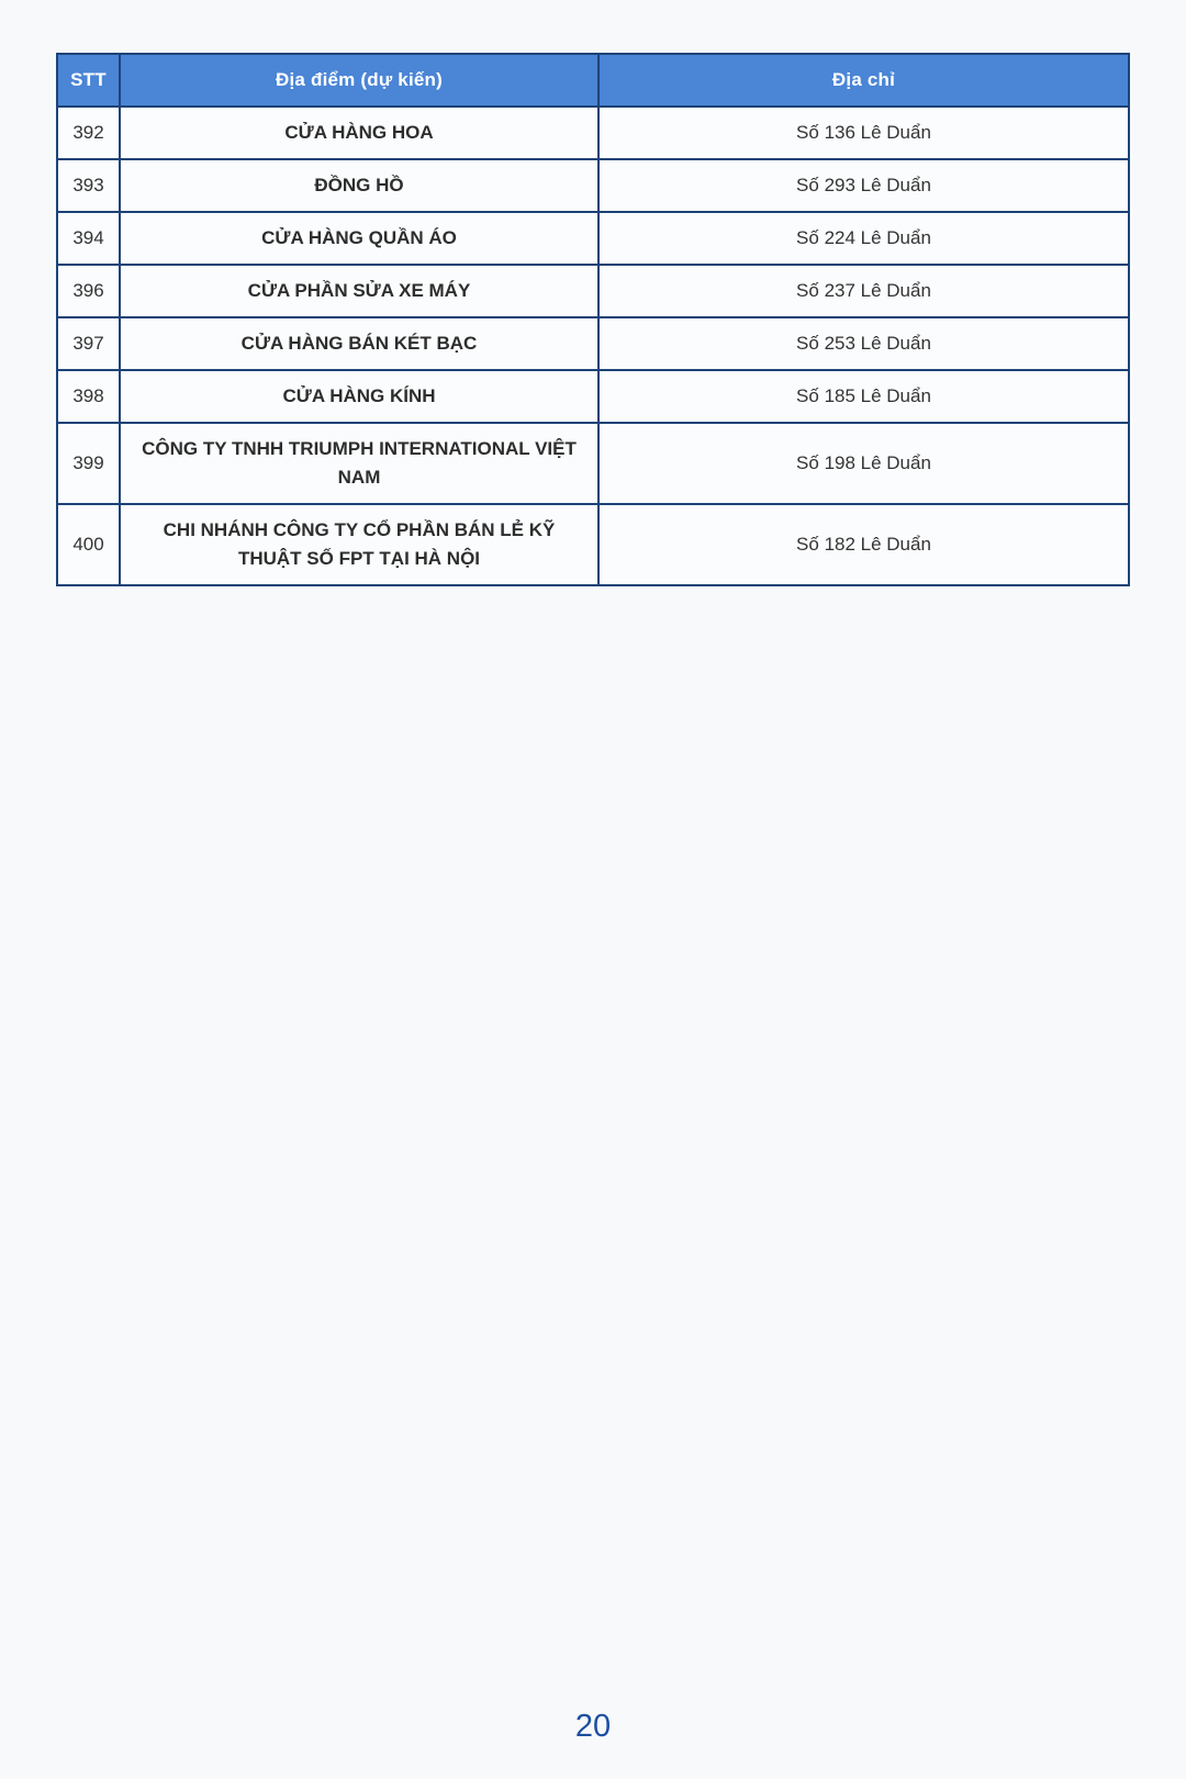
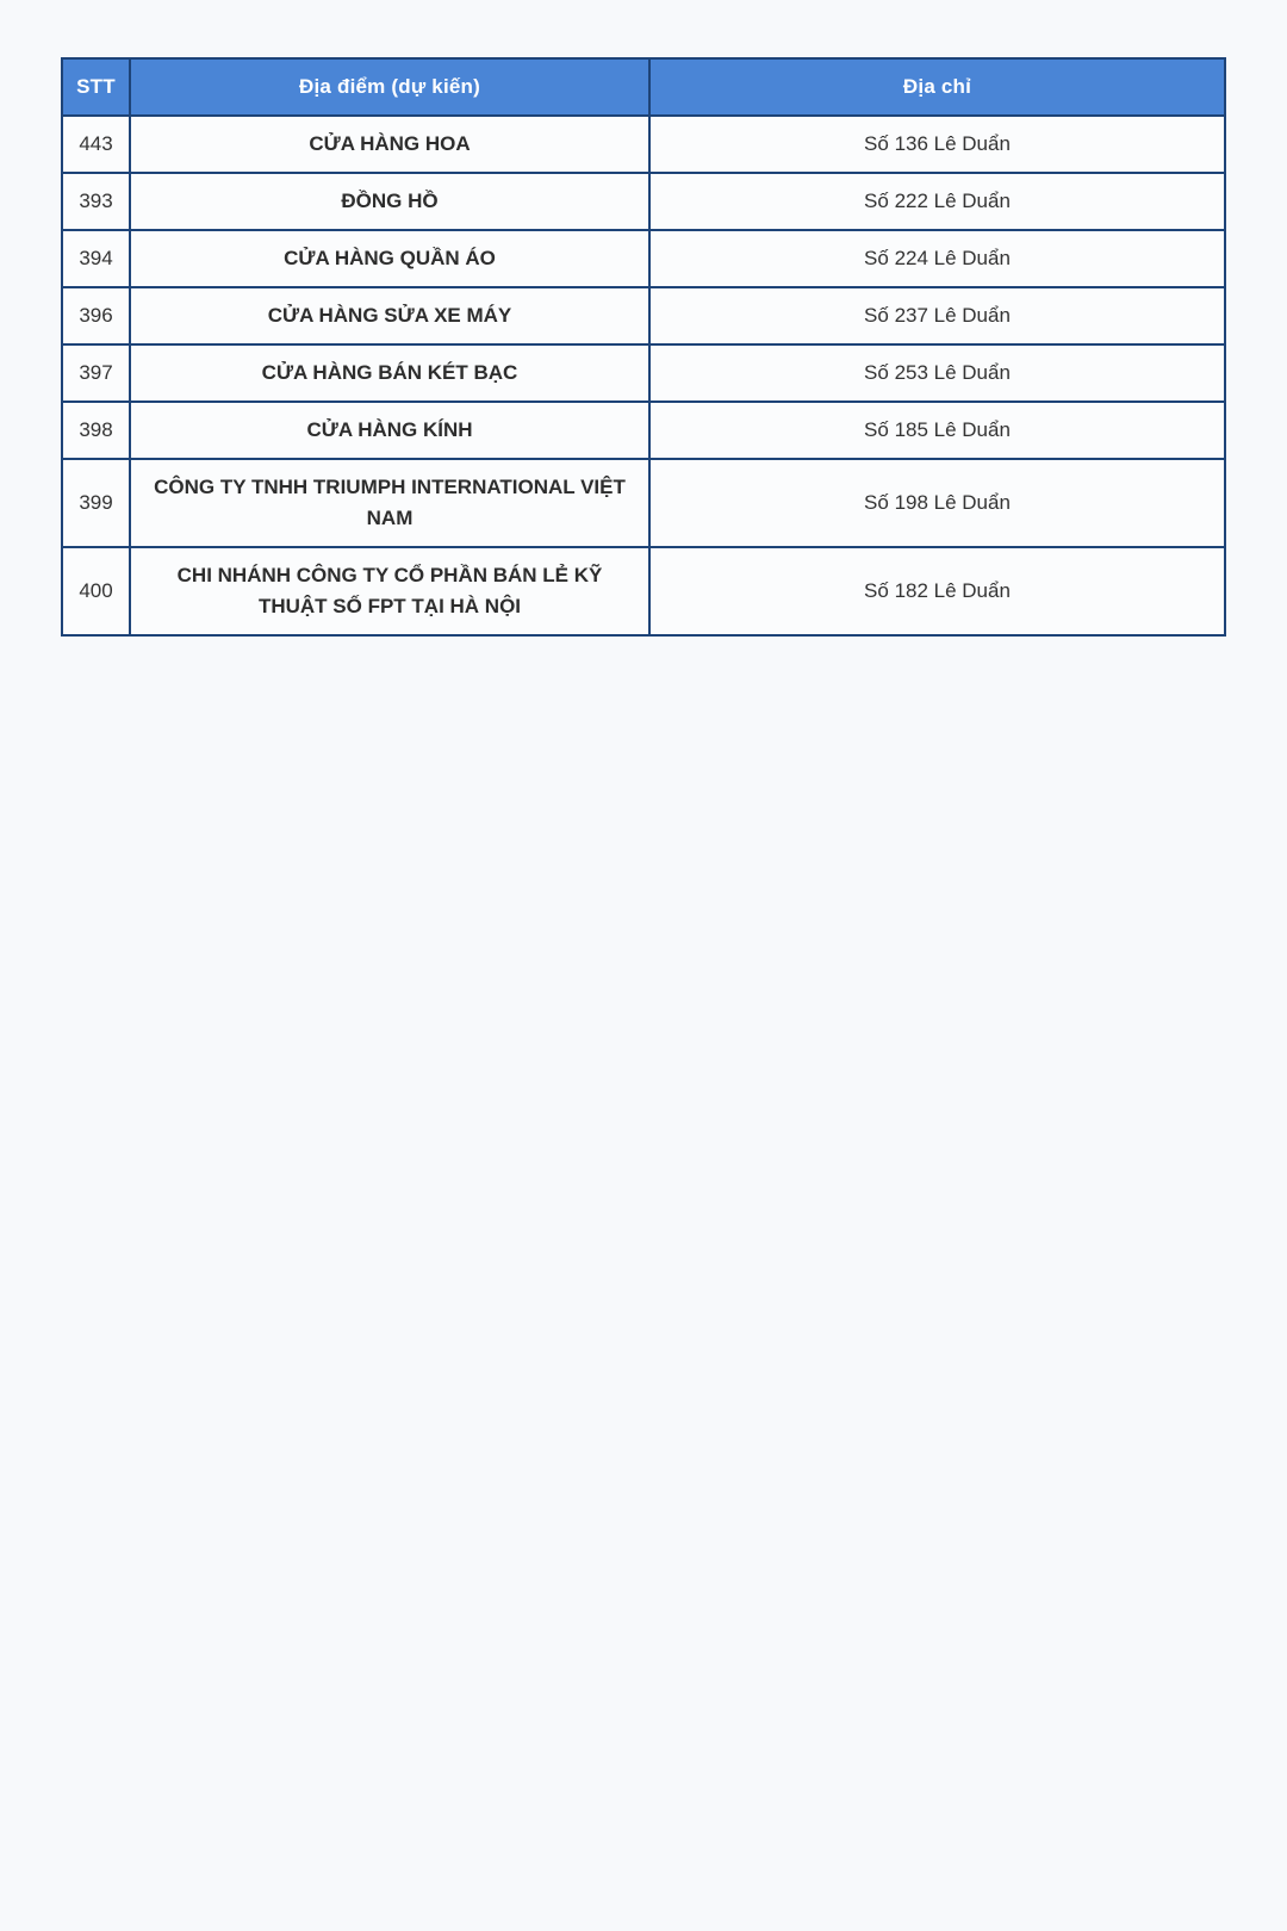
  STT	Địa điểm (dự kiến)	Địa chỉ
- 392	CỬA HÀNG HOA	Số 136 Lê Duẩn
+ 443	CỬA HÀNG HOA	Số 136 Lê Duẩn
- 393	ĐỒNG HỒ	Số 293 Lê Duẩn
+ 393	ĐỒNG HỒ	Số 222 Lê Duẩn
  394	CỬA HÀNG QUẦN ÁO	Số 224 Lê Duẩn
- 396	CỬA PHẦN SỬA XE MÁY	Số 237 Lê Duẩn
+ 396	CỬA HÀNG SỬA XE MÁY	Số 237 Lê Duẩn
  397	CỬA HÀNG BÁN KÉT BẠC	Số 253 Lê Duẩn
  398	CỬA HÀNG KÍNH	Số 185 Lê Duẩn
  399	CÔNG TY TNHH TRIUMPH INTERNATIONAL VIỆT NAM	Số 198 Lê Duẩn
  400	CHI NHÁNH CÔNG TY CỔ PHẦN BÁN LẺ KỸ THUẬT SỐ FPT TẠI HÀ NỘI	Số 182 Lê Duẩn
- 20
